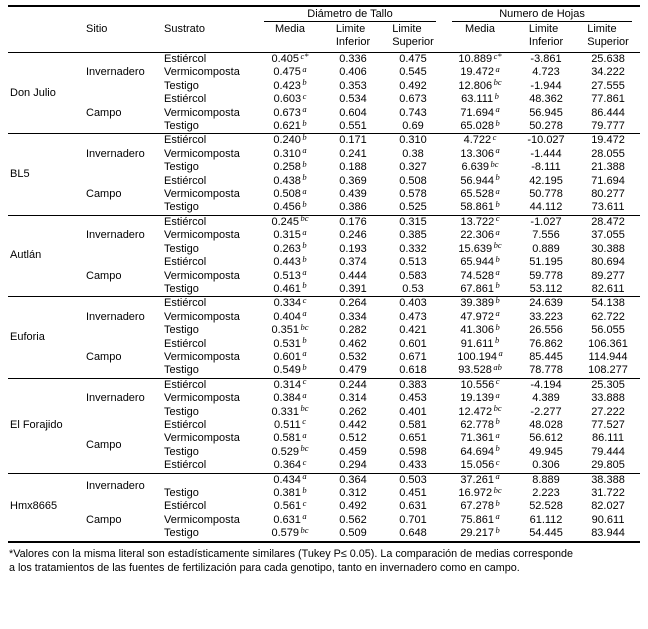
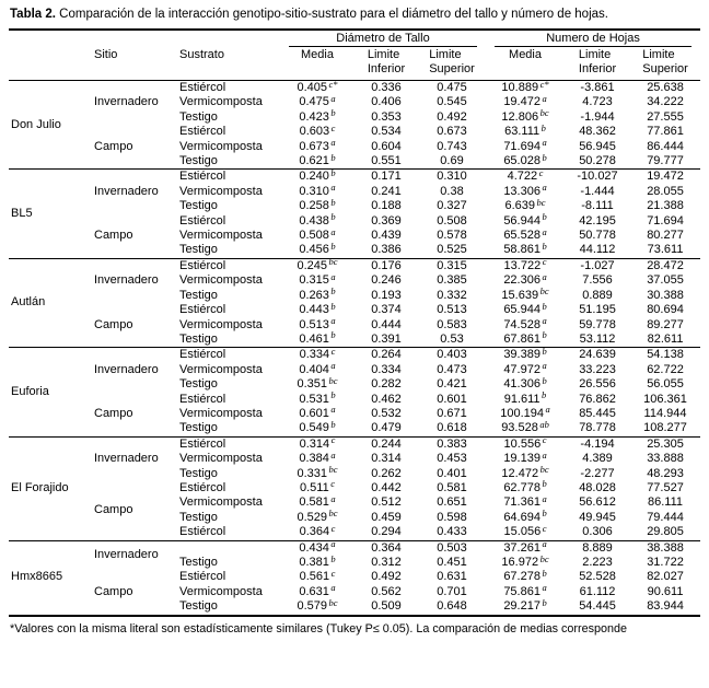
+ Tabla 2. Comparación de la interacción genotipo-sitio-sustrato para el diámetro del tallo y número de hojas.
  	Diámetro de Tallo	Numero de Hojas
  	Sitio	Sustrato	Media	LimiteInferior	LimiteSuperior	Media	LimiteInferior	LimiteSuperior
  Don Julio	Invernadero	Estiércol	0.405 c*	0.336	0.475	10.889 c*	-3.861	25.638
  Vermicomposta	0.475 a	0.406	0.545	19.472 a	4.723	34.222
  Testigo	0.423 b	0.353	0.492	12.806 bc	-1.944	27.555
  Campo	Estiércol	0.603 c	0.534	0.673	63.111 b	48.362	77.861
  Vermicomposta	0.673 a	0.604	0.743	71.694 a	56.945	86.444
  Testigo	0.621 b	0.551	0.69	65.028 b	50.278	79.777
  BL5	Invernadero	Estiércol	0.240 b	0.171	0.310	4.722 c	-10.027	19.472
  Vermicomposta	0.310 a	0.241	0.38	13.306 a	-1.444	28.055
  Testigo	0.258 b	0.188	0.327	6.639 bc	-8.111	21.388
  Campo	Estiércol	0.438 b	0.369	0.508	56.944 b	42.195	71.694
  Vermicomposta	0.508 a	0.439	0.578	65.528 a	50.778	80.277
  Testigo	0.456 b	0.386	0.525	58.861 b	44.112	73.611
  Autlán	Invernadero	Estiércol	0.245 bc	0.176	0.315	13.722 c	-1.027	28.472
  Vermicomposta	0.315 a	0.246	0.385	22.306 a	7.556	37.055
  Testigo	0.263 b	0.193	0.332	15.639 bc	0.889	30.388
  Campo	Estiércol	0.443 b	0.374	0.513	65.944 b	51.195	80.694
  Vermicomposta	0.513 a	0.444	0.583	74.528 a	59.778	89.277
  Testigo	0.461 b	0.391	0.53	67.861 b	53.112	82.611
  Euforia	Invernadero	Estiércol	0.334 c	0.264	0.403	39.389 b	24.639	54.138
  Vermicomposta	0.404 a	0.334	0.473	47.972 a	33.223	62.722
  Testigo	0.351 bc	0.282	0.421	41.306 b	26.556	56.055
  Campo	Estiércol	0.531 b	0.462	0.601	91.611 b	76.862	106.361
  Vermicomposta	0.601 a	0.532	0.671	100.194 a	85.445	114.944
  Testigo	0.549 b	0.479	0.618	93.528 ab	78.778	108.277
  El Forajido	Invernadero	Estiércol	0.314 c	0.244	0.383	10.556 c	-4.194	25.305
  Vermicomposta	0.384 a	0.314	0.453	19.139 a	4.389	33.888
- Testigo	0.331 bc	0.262	0.401	12.472 bc	-2.277	27.222
+ Testigo	0.331 bc	0.262	0.401	12.472 bc	-2.277	48.293
  Campo	Estiércol	0.511 c	0.442	0.581	62.778 b	48.028	77.527
  Vermicomposta	0.581 a	0.512	0.651	71.361 a	56.612	86.111
  Testigo	0.529 bc	0.459	0.598	64.694 b	49.945	79.444
  Estiércol	0.364 c	0.294	0.433	15.056 c	0.306	29.805
  Hmx8665	Invernadero		0.434 a	0.364	0.503	37.261 a	8.889	38.388
  Testigo	0.381 b	0.312	0.451	16.972 bc	2.223	31.722
  Campo	Estiércol	0.561 c	0.492	0.631	67.278 b	52.528	82.027
  Vermicomposta	0.631 a	0.562	0.701	75.861 a	61.112	90.611
  Testigo	0.579 bc	0.509	0.648	29.217 b	54.445	83.944
  *Valores con la misma literal son estadísticamente similares (Tukey P≤ 0.05). La comparación de medias corresponde
- a los tratamientos de las fuentes de fertilización para cada genotipo, tanto en invernadero como en campo.
